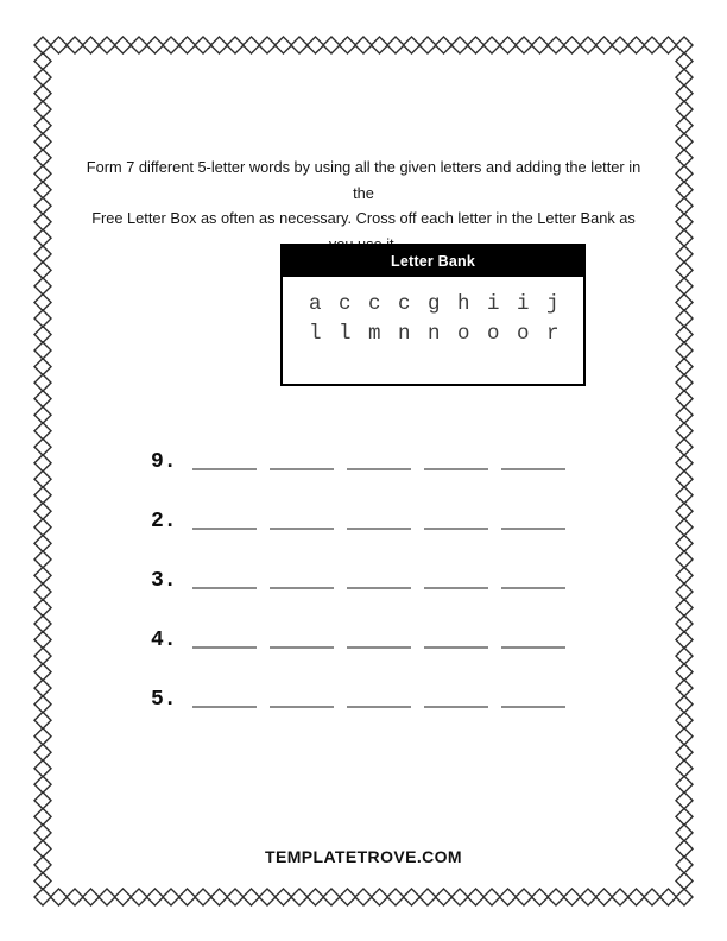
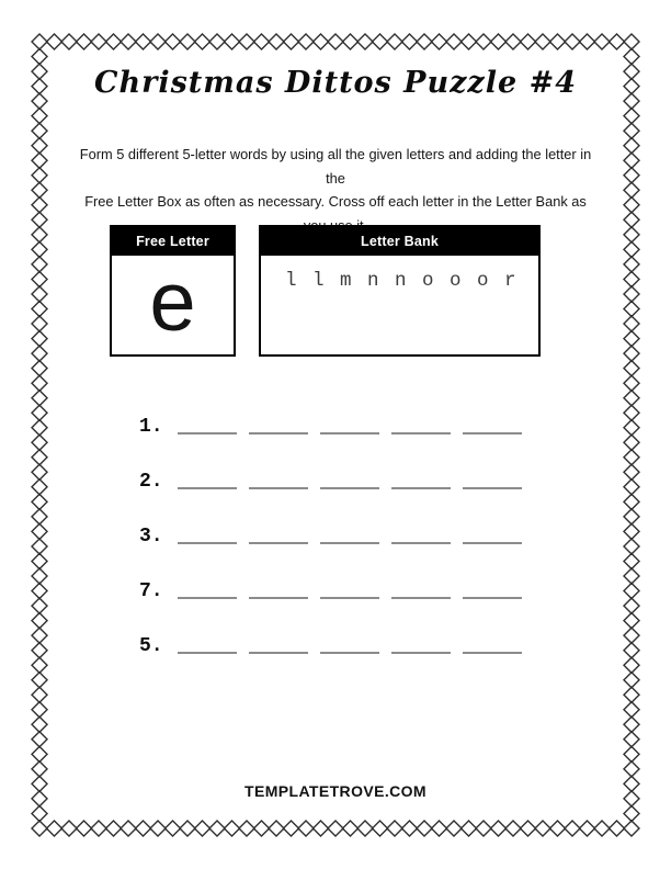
+ Christmas Dittos Puzzle #4
- Form 7 different 5-letter words by using all the given letters and adding the letter in the
+ Form 5 different 5-letter words by using all the given letters and adding the letter in the
  Free Letter Box as often as necessary. Cross off each letter in the Letter Bank as
+ Free Letter
+ e
  Letter Bank
- a c c c g h i i j
  l l m n n o o o r
- 9.
+ 1.
  2.
  3.
- 4.
+ 7.
  5.
  TEMPLATETROVE.COM
